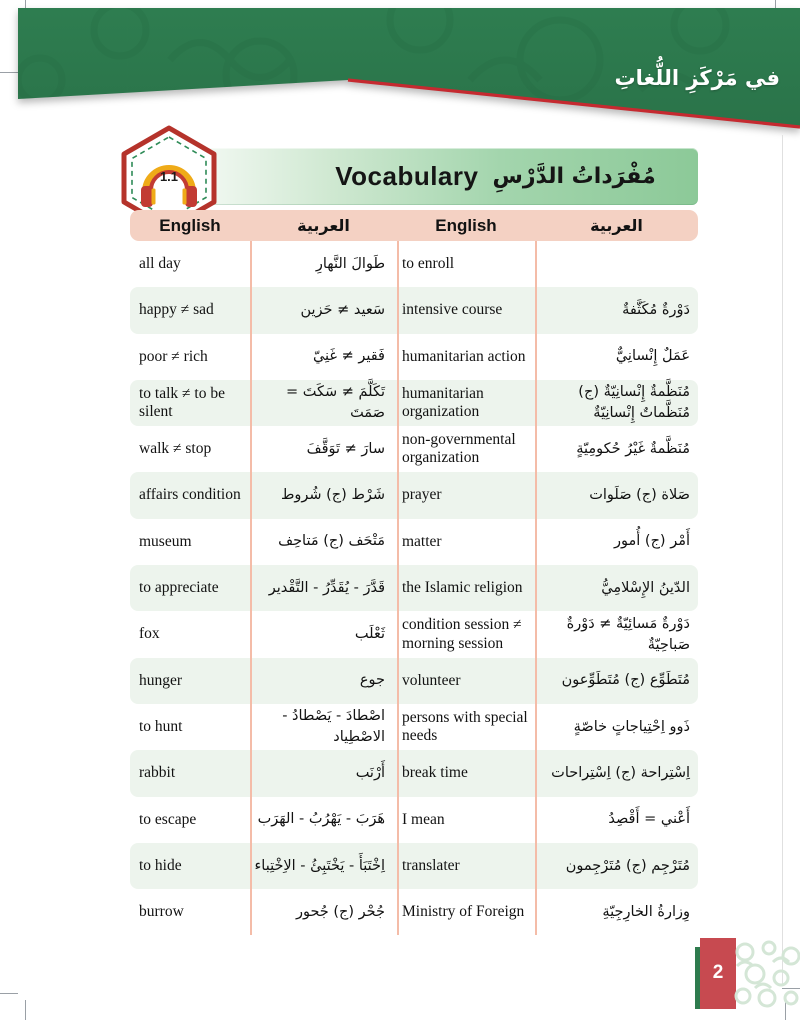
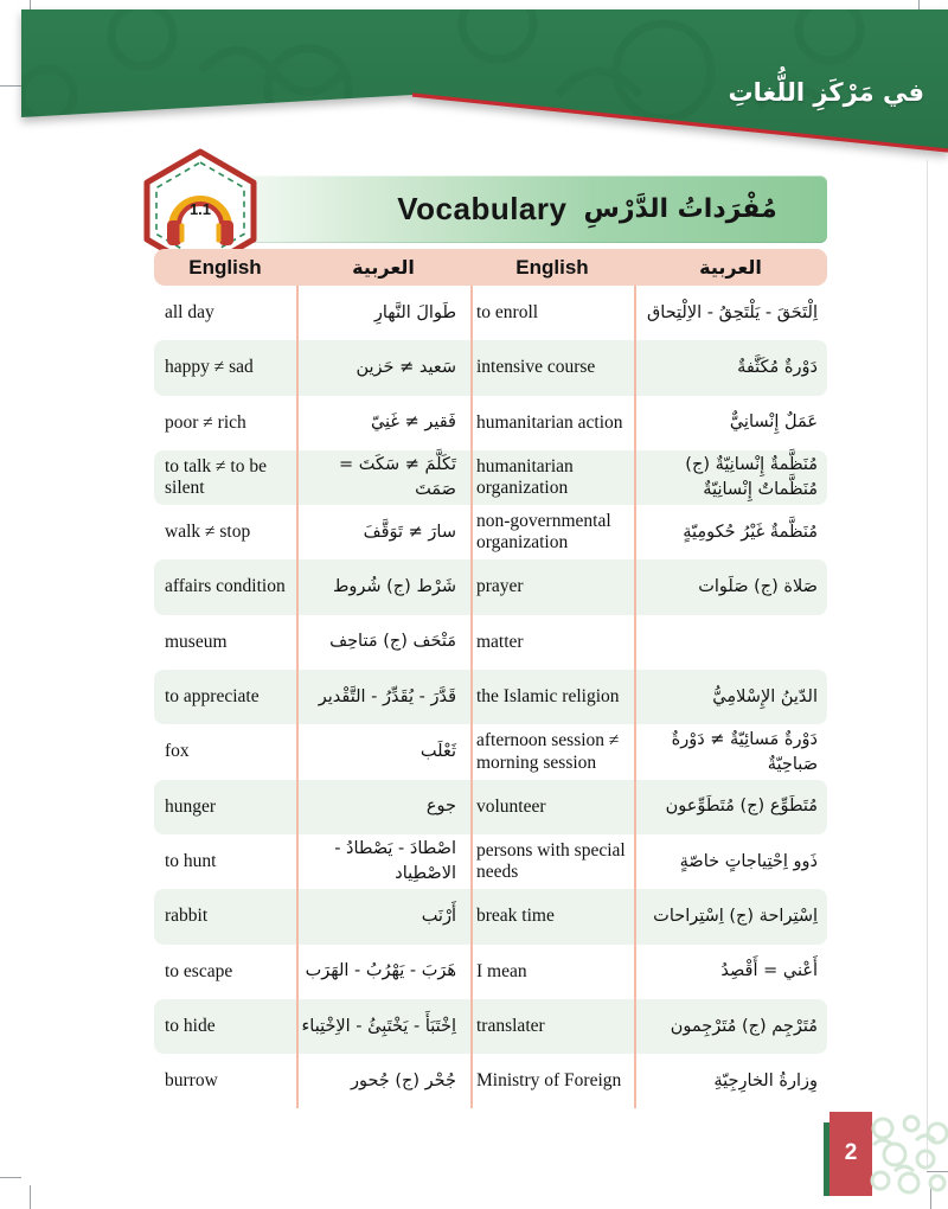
  في مَرْكَزِ اللُّغاتِ
  Vocabulary
  مُفْرَداتُ الدَّرْسِ
  1.1
  English
  العربية
  English
  العربية
  all day
  طَوالَ النَّهارِ
  to enroll
+ اِلْتَحَقَ - يَلْتَحِقُ - الاِلْتِحاق
  happy ≠ sad
  سَعيد ≠ حَزين
  intensive course
  دَوْرةٌ مُكَثَّفةٌ
  poor ≠ rich
  فَقير ≠ غَنِيّ
  humanitarian action
  عَمَلٌ إِنْسانِيٌّ
  to talk ≠ to be silent
  تَكَلَّمَ ≠ سَكَتَ = صَمَتَ
  humanitarian organization
  مُنَظَّمةٌ إِنْسانِيّةٌ (ج) مُنَظَّماتٌ إِنْسانِيّةٌ
  walk ≠ stop
  سارَ ≠ تَوَقَّفَ
  non-governmental organization
  مُنَظَّمةٌ غَيْرُ حُكومِيّةٍ
  affairs condition
  شَرْط (ج) شُروط
  prayer
  صَلاة (ج) صَلَوات
  museum
  مَتْحَف (ج) مَتاحِف
  matter
- أَمْر (ج) أُمور
  to appreciate
  قَدَّرَ - يُقَدِّرُ - التَّقْدير
  the Islamic religion
  الدّينُ الإِسْلامِيُّ
  fox
  ثَعْلَب
- condition session ≠ morning session
+ afternoon session ≠ morning session
  دَوْرةٌ مَسائِيّةٌ ≠ دَوْرةٌ صَباحِيّةٌ
  hunger
  جوع
  volunteer
  مُتَطَوِّع (ج) مُتَطَوِّعون
  to hunt
  اصْطادَ - يَصْطادُ - الاصْطِياد
  persons with special needs
  ذَوو اِحْتِياجاتٍ خاصّةٍ
  rabbit
  أَرْنَب
  break time
  اِسْتِراحة (ج) اِسْتِراحات
  to escape
  هَرَبَ - يَهْرُبُ - الهَرَب
  I mean
  أَعْني = أَقْصِدُ
  to hide
  اِخْتَبَأَ - يَخْتَبِئُ - الاِخْتِباء
  translater
  مُتَرْجِم (ج) مُتَرْجِمون
  burrow
  جُحْر (ج) جُحور
  Ministry of Foreign
  وِزارةُ الخارِجِيّةِ
  2
